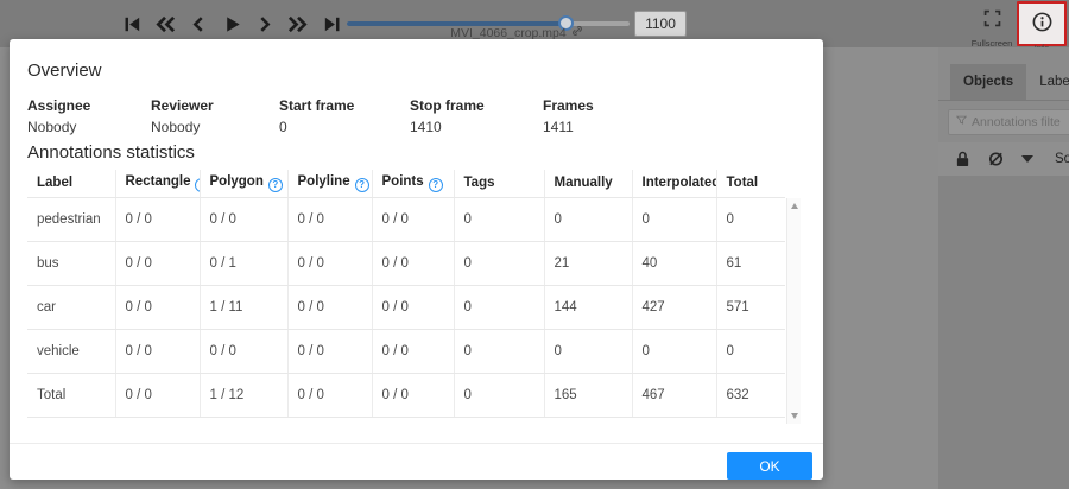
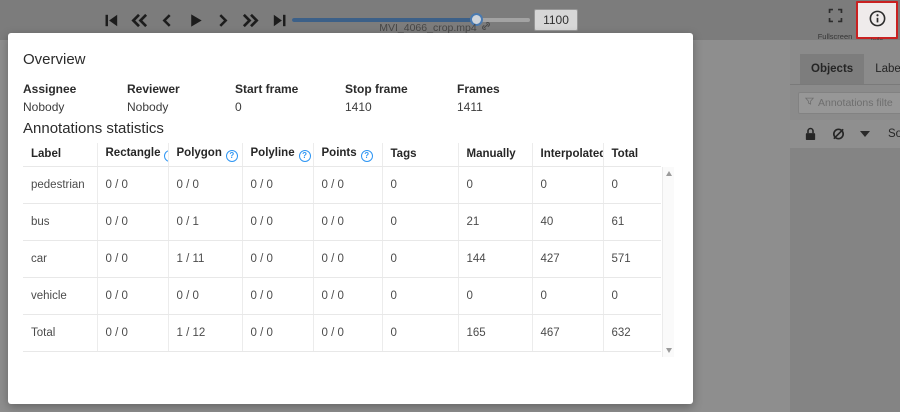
  MVI_4066_crop.mp4
  1100
  Fullscreen
  Objects
  Annotations filte
  So
  Overview
  Assignee
  Nobody
  Reviewer
  Nobody
  Start frame
  0
  Stop frame
  1410
  Frames
  1411
  Annotations statistics
  Label	Rectangle	Polygon ?	Polyline ?	Points ?	Tags	Manually	Interpolated	Total
  pedestrian	0 / 0	0 / 0	0 / 0	0 / 0	0	0	0	0
  bus	0 / 0	0 / 1	0 / 0	0 / 0	0	21	40	61
  car	0 / 0	1 / 11	0 / 0	0 / 0	0	144	427	571
  vehicle	0 / 0	0 / 0	0 / 0	0 / 0	0	0	0	0
  Total	0 / 0	1 / 12	0 / 0	0 / 0	0	165	467	632
- OK
